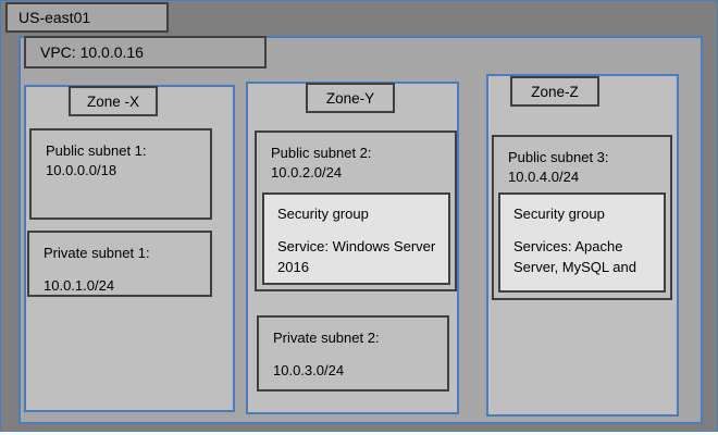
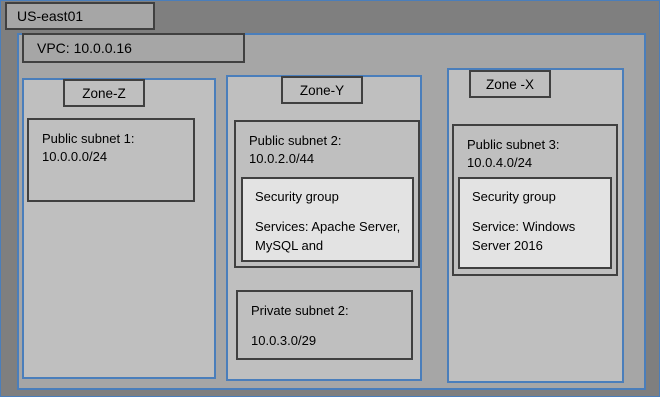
  US-east01
  VPC: 10.0.0.16
- Zone -X
+ Zone-Z
  Zone-Y
- Zone-Z
+ Zone -X
  Public subnet 1:
- 10.0.0.0/18
+ 10.0.0.0/24
- Private subnet 1:
- 10.0.1.0/24
  Public subnet 2:
- 10.0.2.0/24
+ 10.0.2.0/44
  Security group
- Service: Windows Server 2016
+ Services: Apache Server, MySQL and
  Private subnet 2:
- 10.0.3.0/24
+ 10.0.3.0/29
  Public subnet 3:
  10.0.4.0/24
  Security group
- Services: Apache Server, MySQL and
+ Service: Windows Server 2016
